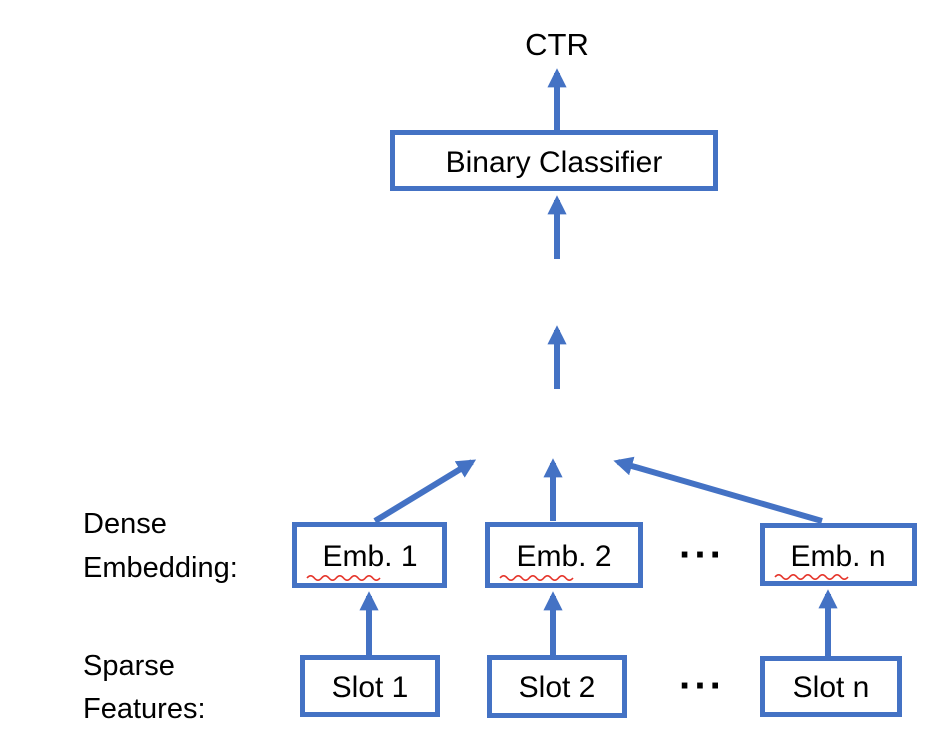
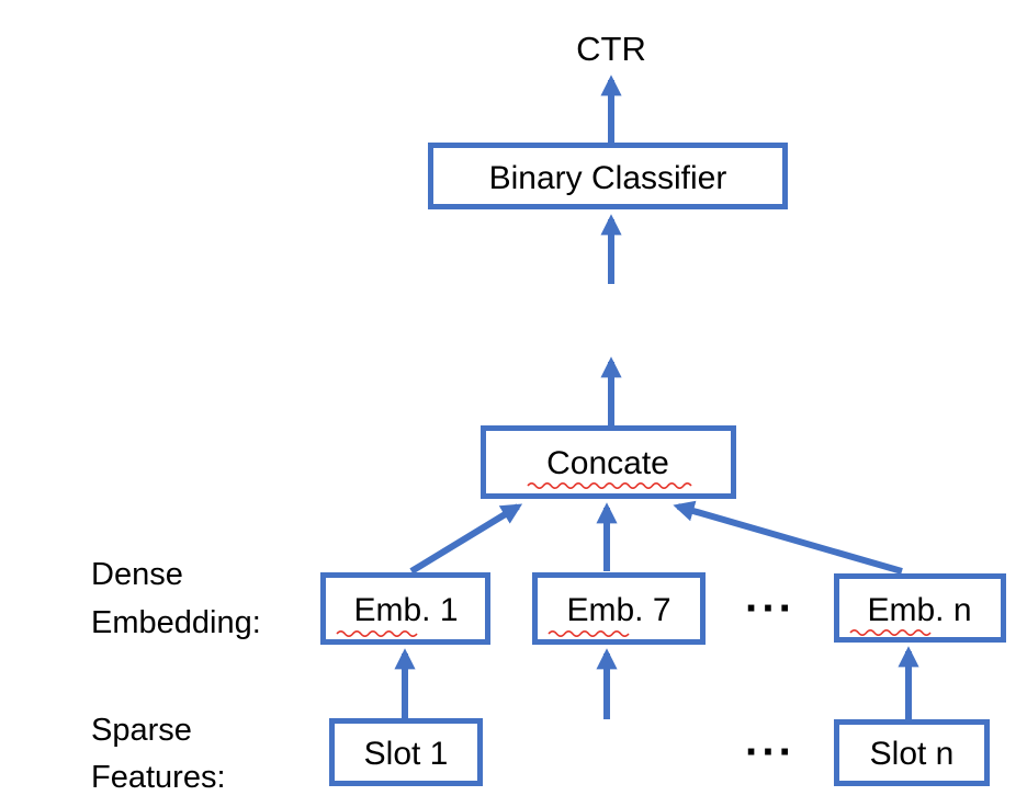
  CTR
  Binary Classifier
+ Concate
  Emb. 1
- Emb. 2
+ Emb. 7
  ···
  Emb. n
  Slot 1
- Slot 2
  ···
  Slot n
  Dense
  Embedding:
  Sparse
  Features:
